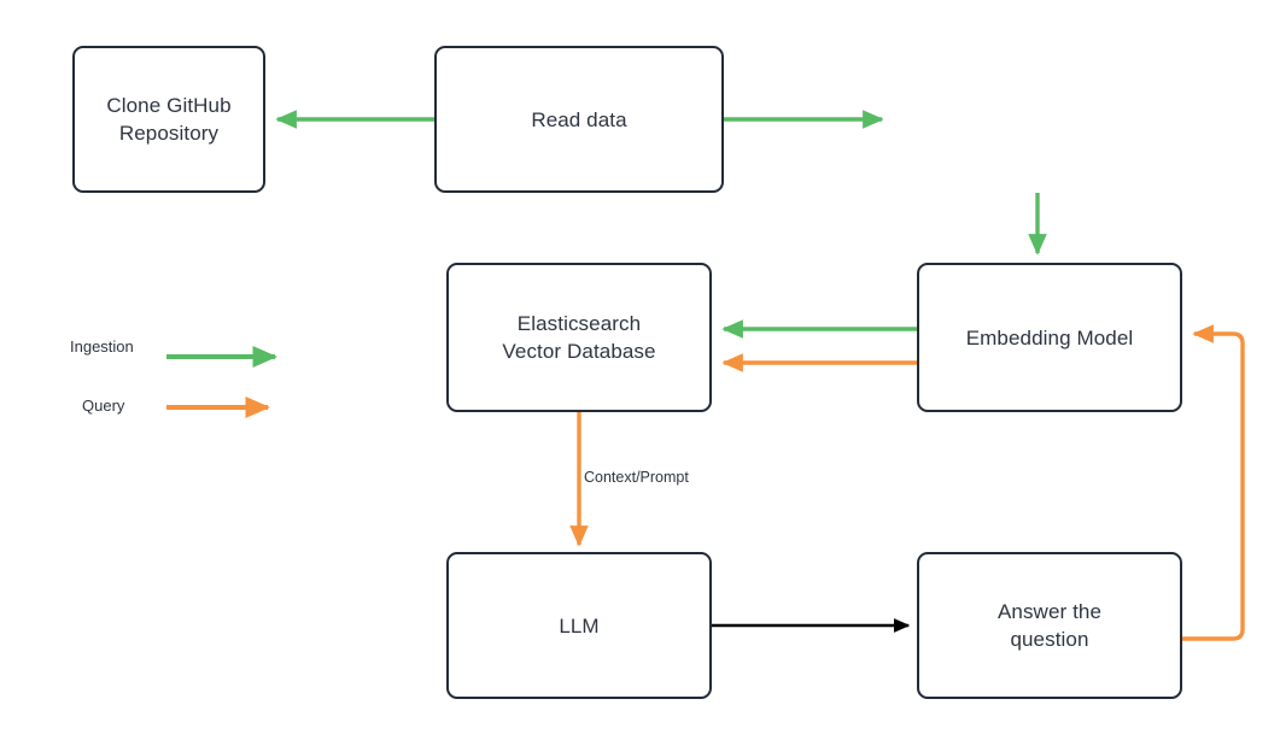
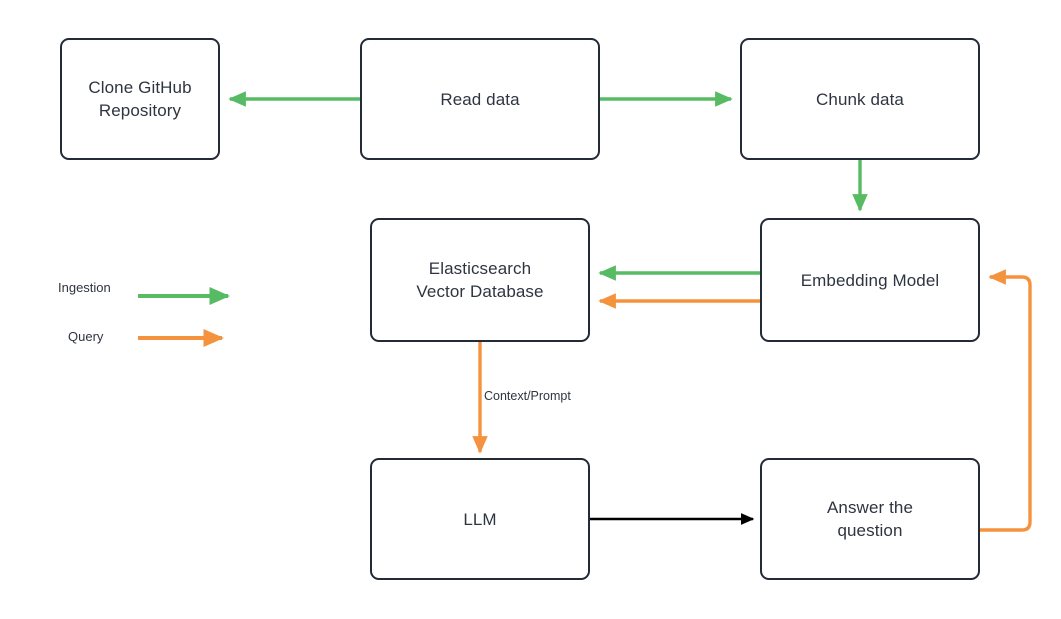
  Clone GitHub
  Repository
  Read data
+ Chunk data
  Elasticsearch
  Vector Database
  Embedding Model
  LLM
  Answer the
  question
  Context/Prompt
  Ingestion
  Query
